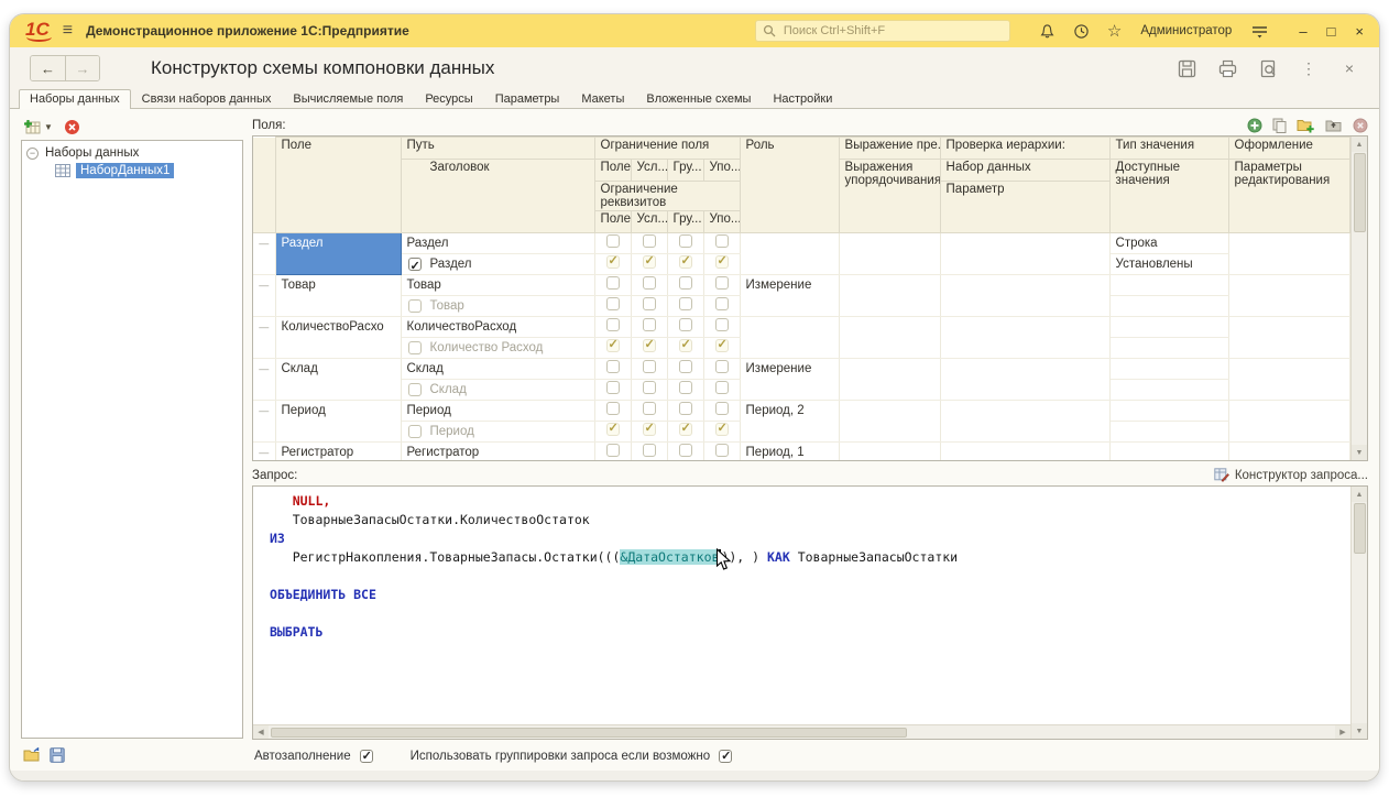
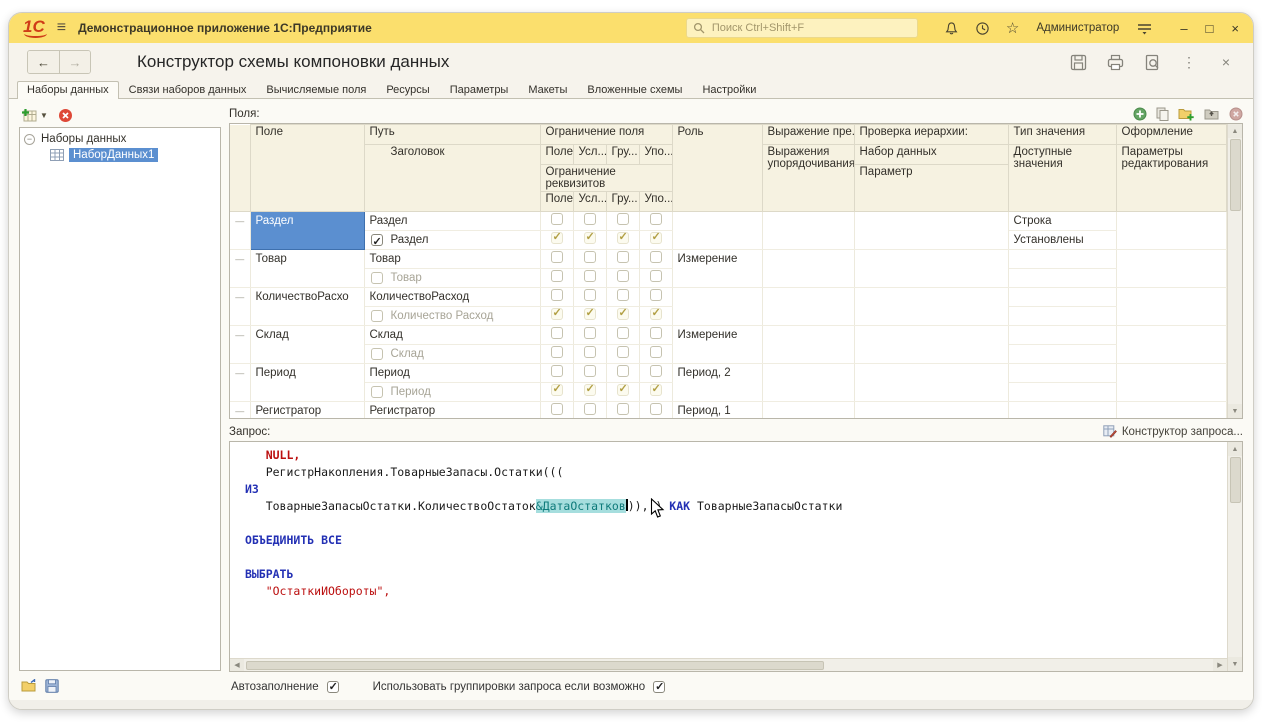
  1С
  ≡
  Демонстрационное приложение 1С:Предприятие
  Поиск Ctrl+Shift+F
  ☆
  Администратор
  –
  □
  ×
  ←
  →
  Конструктор схемы компоновки данных
  ⋮
  ×
  Наборы данных
  Связи наборов данных
  Вычисляемые поля
  Ресурсы
  Параметры
  Макеты
  Вложенные схемы
  Настройки
  ▼
  −
  Наборы данных
  НаборДанных1
  Поля:
  	Поле	Путь	Ограничение поля	Роль	Выражение пре.	Проверка иерархии:	Тип значения	Оформление
  Заголовок	Поле	Усл...	Гру...	Упо...	Выражения упорядочивания	Набор данных	Доступные значения	Параметры редактирования
  Ограничение реквизитов	Параметр
  Поле	Усл...	Гру...	Упо...
  —	Раздел	Раздел								Строка
  Раздел					Установлены
  —	Товар	Товар					Измерение
  Товар
  —	КоличествоРасхо	КоличествоРасход
  Количество Расход
  —	Склад	Склад					Измерение
  Склад
  —	Период	Период					Период, 2
  Период
  —	Регистратор	Регистратор					Период, 1
  Запрос:
  Конструктор запроса...
  NULL,
- ТоварныеЗапасыОстатки.КоличествоОстаток
+ РегистрНакопления.ТоварныеЗапасы.Остатки(((
  ИЗ
- РегистрНакопления.ТоварныеЗапасы.Остатки(((&ДатаОстатков ), ) КАК ТоварныеЗапасыОстатки
+ ТоварныеЗапасыОстатки.КоличествоОстаток&ДатаОстатков )), КАК ТоварныеЗапасыОстатки
  ОБЪЕДИНИТЬ ВСЕ
  ВЫБРАТЬ
+ "ОстаткиИОбороты",
  Автозаполнение
  Использовать группировки запроса если возможно
